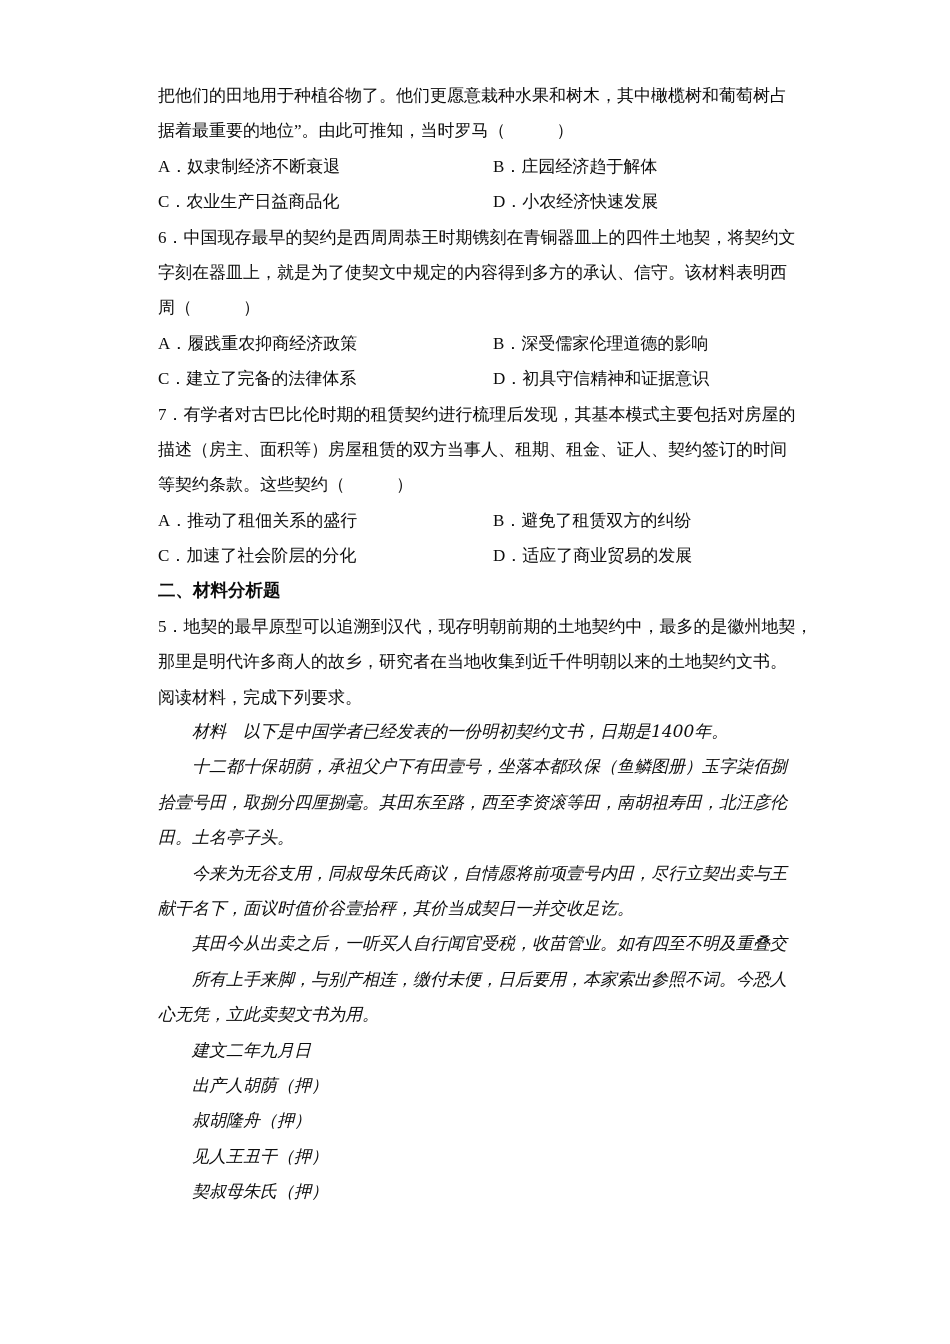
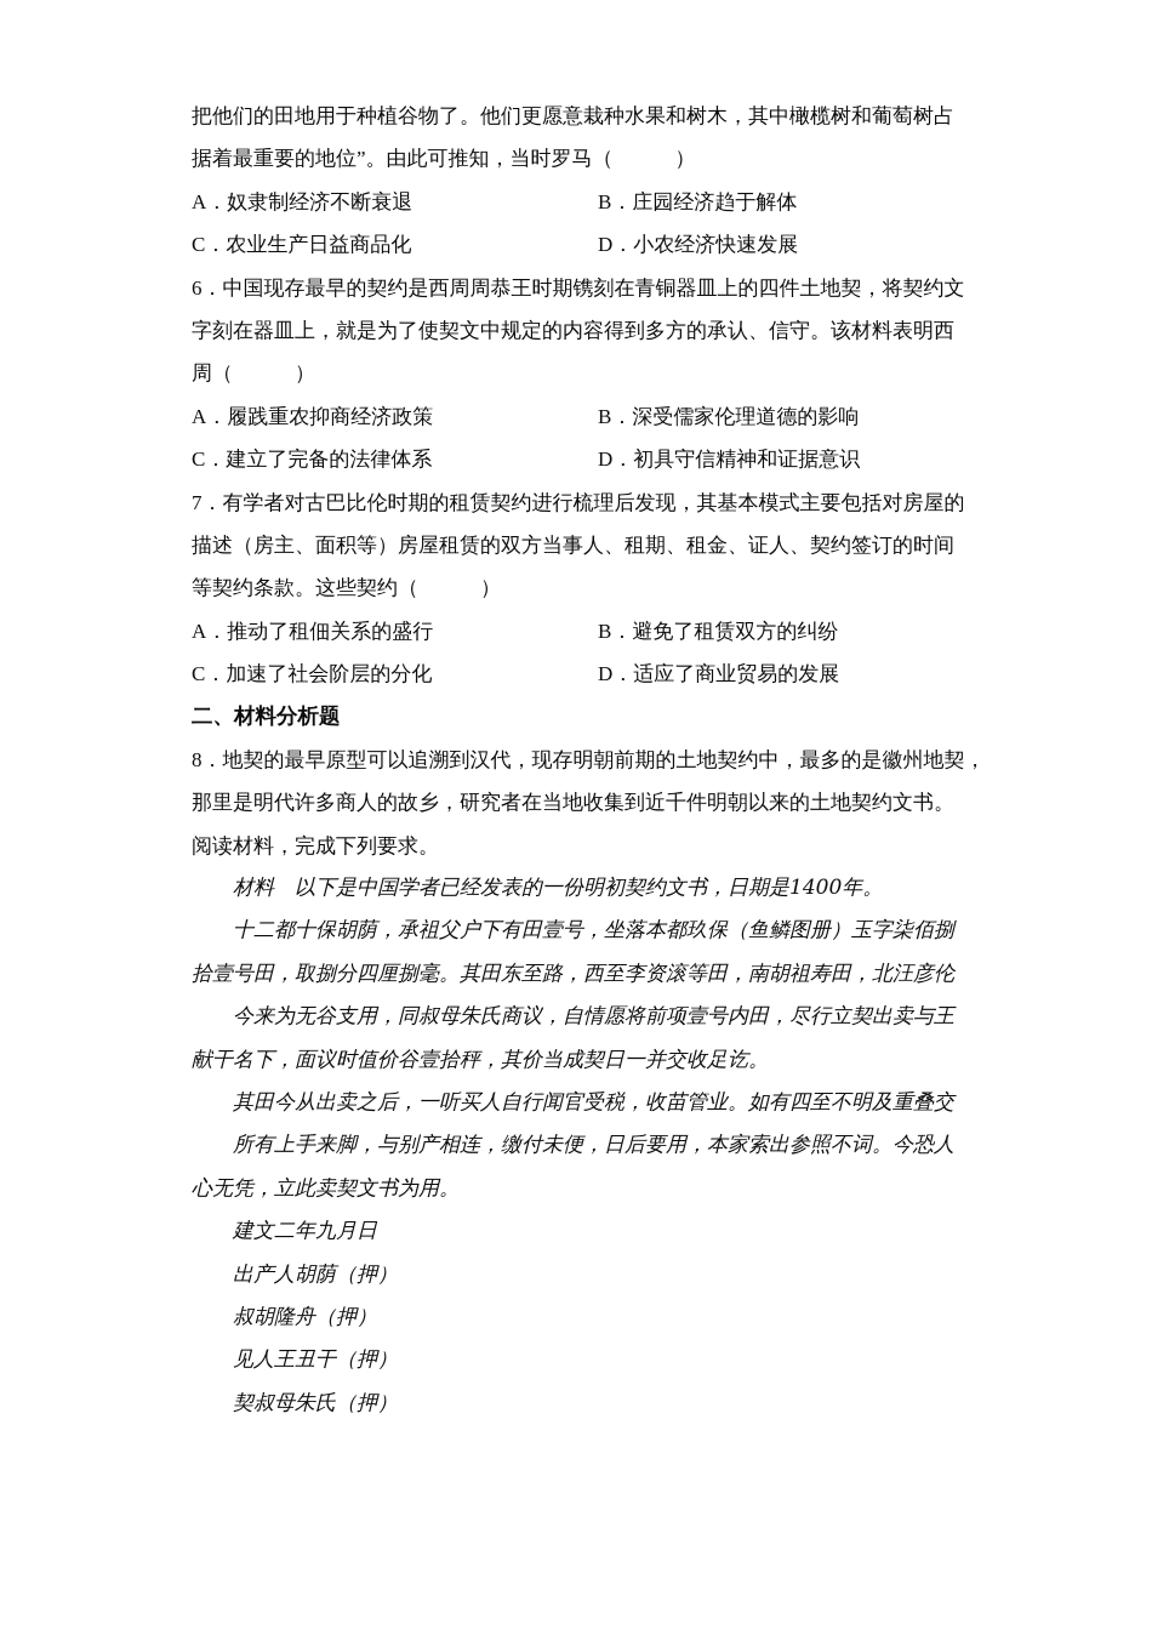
  把他们的田地用于种植谷物了。他们更愿意栽种水果和树木，其中橄榄树和葡萄树占
  据着最重要的地位”。由此可推知，当时罗马（ ）
  A．奴隶制经济不断衰退
  B．庄园经济趋于解体
  C．农业生产日益商品化
  D．小农经济快速发展
  6．中国现存最早的契约是西周周恭王时期镌刻在青铜器皿上的四件土地契，将契约文
  字刻在器皿上，就是为了使契文中规定的内容得到多方的承认、信守。该材料表明西
  周（ ）
  A．履践重农抑商经济政策
  B．深受儒家伦理道德的影响
  C．建立了完备的法律体系
  D．初具守信精神和证据意识
  7．有学者对古巴比伦时期的租赁契约进行梳理后发现，其基本模式主要包括对房屋的
  描述（房主、面积等）房屋租赁的双方当事人、租期、租金、证人、契约签订的时间
  等契约条款。这些契约（ ）
  A．推动了租佃关系的盛行
  B．避免了租赁双方的纠纷
  C．加速了社会阶层的分化
  D．适应了商业贸易的发展
  二、材料分析题
- 5．地契的最早原型可以追溯到汉代，现存明朝前期的土地契约中，最多的是徽州地契，
+ 8．地契的最早原型可以追溯到汉代，现存明朝前期的土地契约中，最多的是徽州地契，
  那里是明代许多商人的故乡，研究者在当地收集到近千件明朝以来的土地契约文书。
  阅读材料，完成下列要求。
  材料 以下是中国学者已经发表的一份明初契约文书，日期是1400年。
  十二都十保胡荫，承祖父户下有田壹号，坐落本都玖保（鱼鳞图册）玉字柒佰捌
  拾壹号田，取捌分四厘捌毫。其田东至路，西至李资滚等田，南胡祖寿田，北汪彦伦
- 田。土名亭子头。
  今来为无谷支用，同叔母朱氏商议，自情愿将前项壹号内田，尽行立契出卖与王
  献干名下，面议时值价谷壹拾秤，其价当成契日一并交收足讫。
  其田今从出卖之后，一听买人自行闻官受税，收苗管业。如有四至不明及重叠交
  所有上手来脚，与别产相连，缴付未便，日后要用，本家索出参照不词。今恐人
  心无凭，立此卖契文书为用。
  建文二年九月日
  出产人胡荫（押）
  叔胡隆舟（押）
  见人王丑干（押）
  契叔母朱氏（押）
